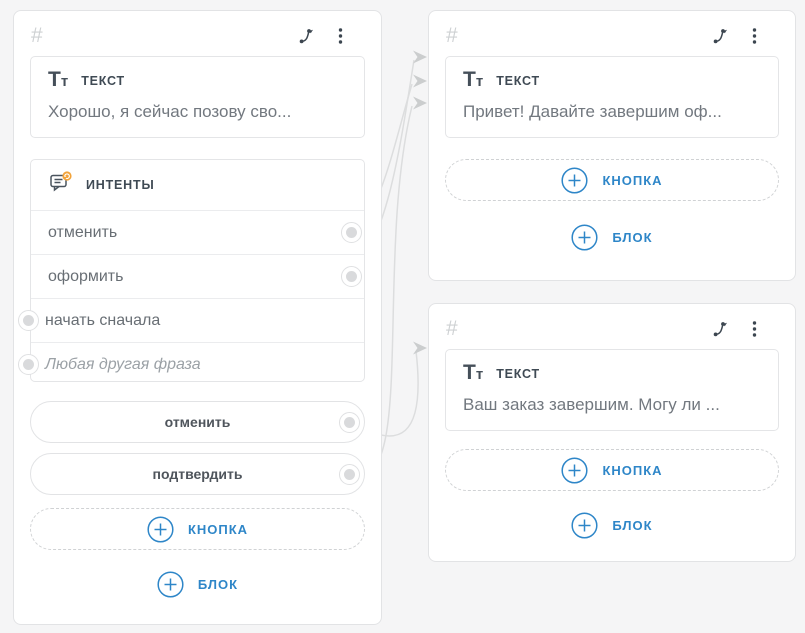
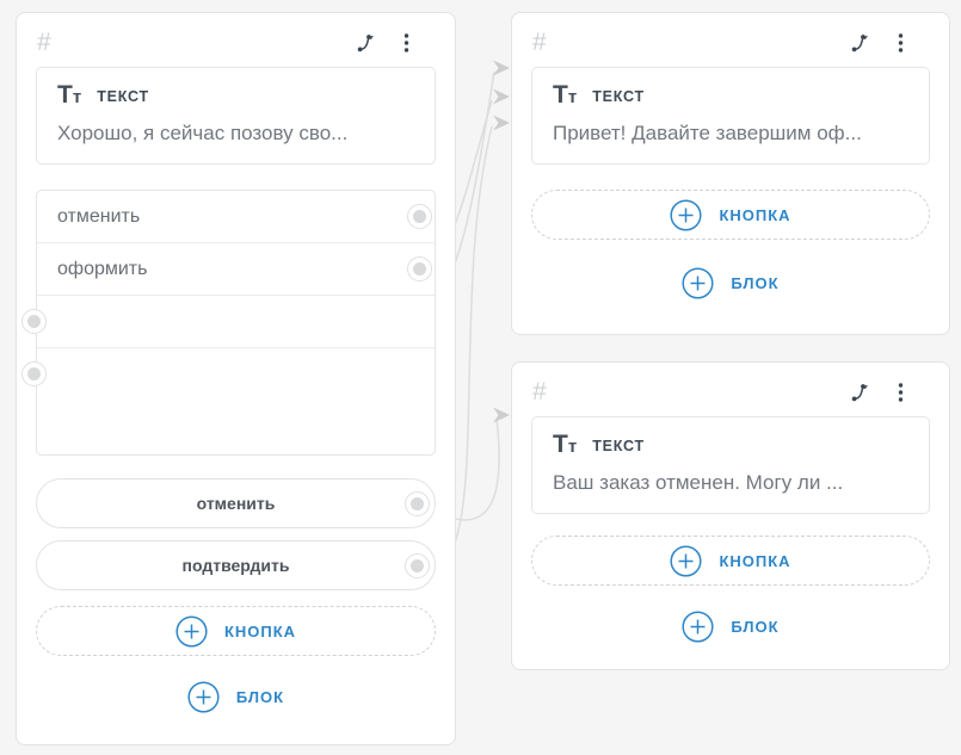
  #
  Tт
  ТЕКСТ
  Хорошо, я сейчас позову сво...
- ИНТЕНТЫ
  отменить
  оформить
- начать сначала
- Любая другая фраза
  отменить
  подтвердить
  КНОПКА
  БЛОК
  #
  Tт
  ТЕКСТ
  Привет! Давайте завершим оф...
  КНОПКА
  БЛОК
  #
  Tт
  ТЕКСТ
- Ваш заказ завершим. Могу ли ...
+ Ваш заказ отменен. Могу ли ...
  КНОПКА
  БЛОК
